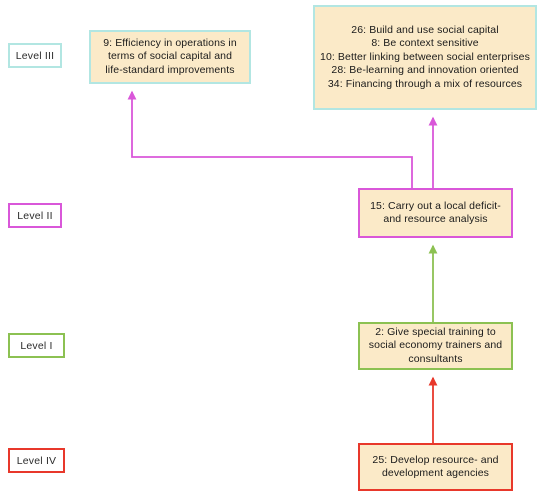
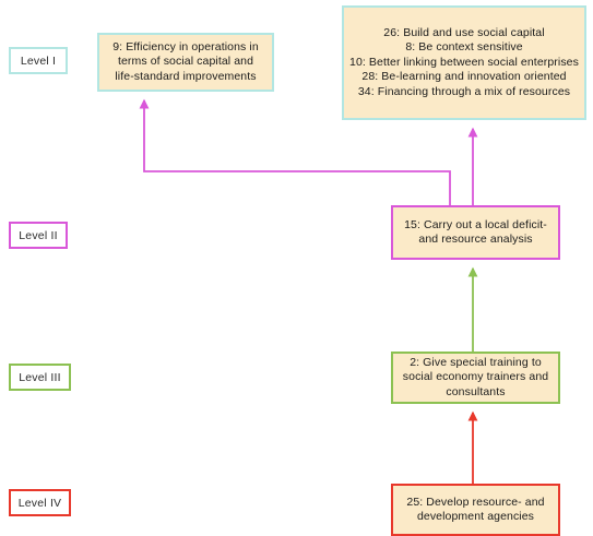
  9: Efficiency in operations in
  terms of social capital and
  life-standard improvements
  26: Build and use social capital
  8: Be context sensitive
  10: Better linking between social enterprises
  28: Be-learning and innovation oriented
  34: Financing through a mix of resources
  15: Carry out a local deficit-
  and resource analysis
  2: Give special training to
  social economy trainers and
  consultants
  25: Develop resource- and
  development agencies
- Level III
+ Level I
  Level II
- Level I
+ Level III
  Level IV
